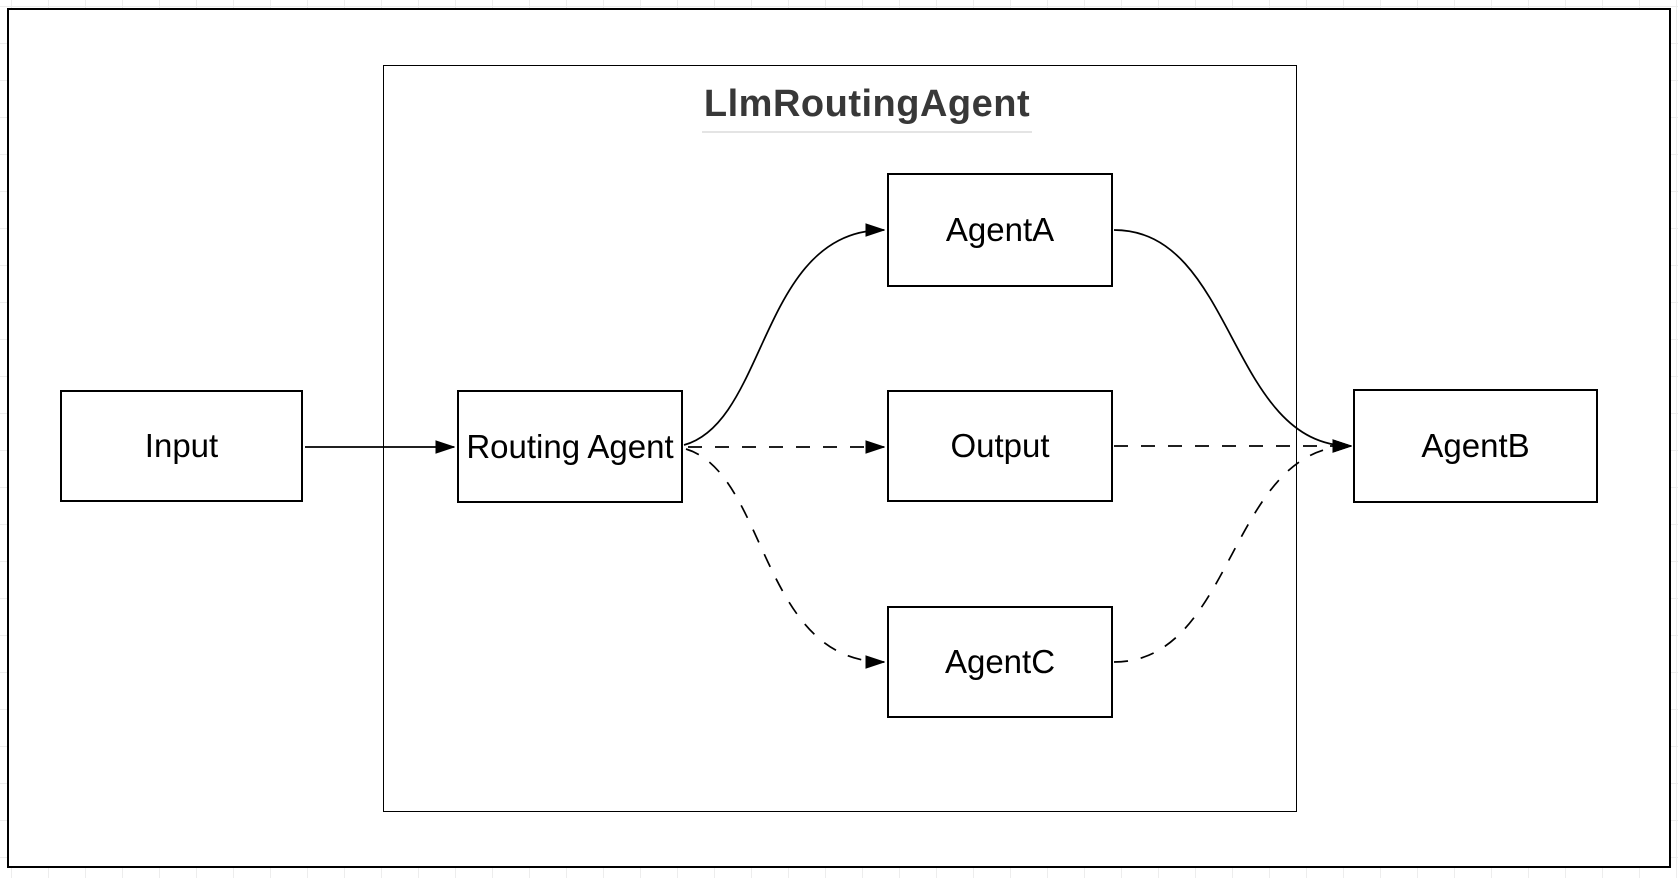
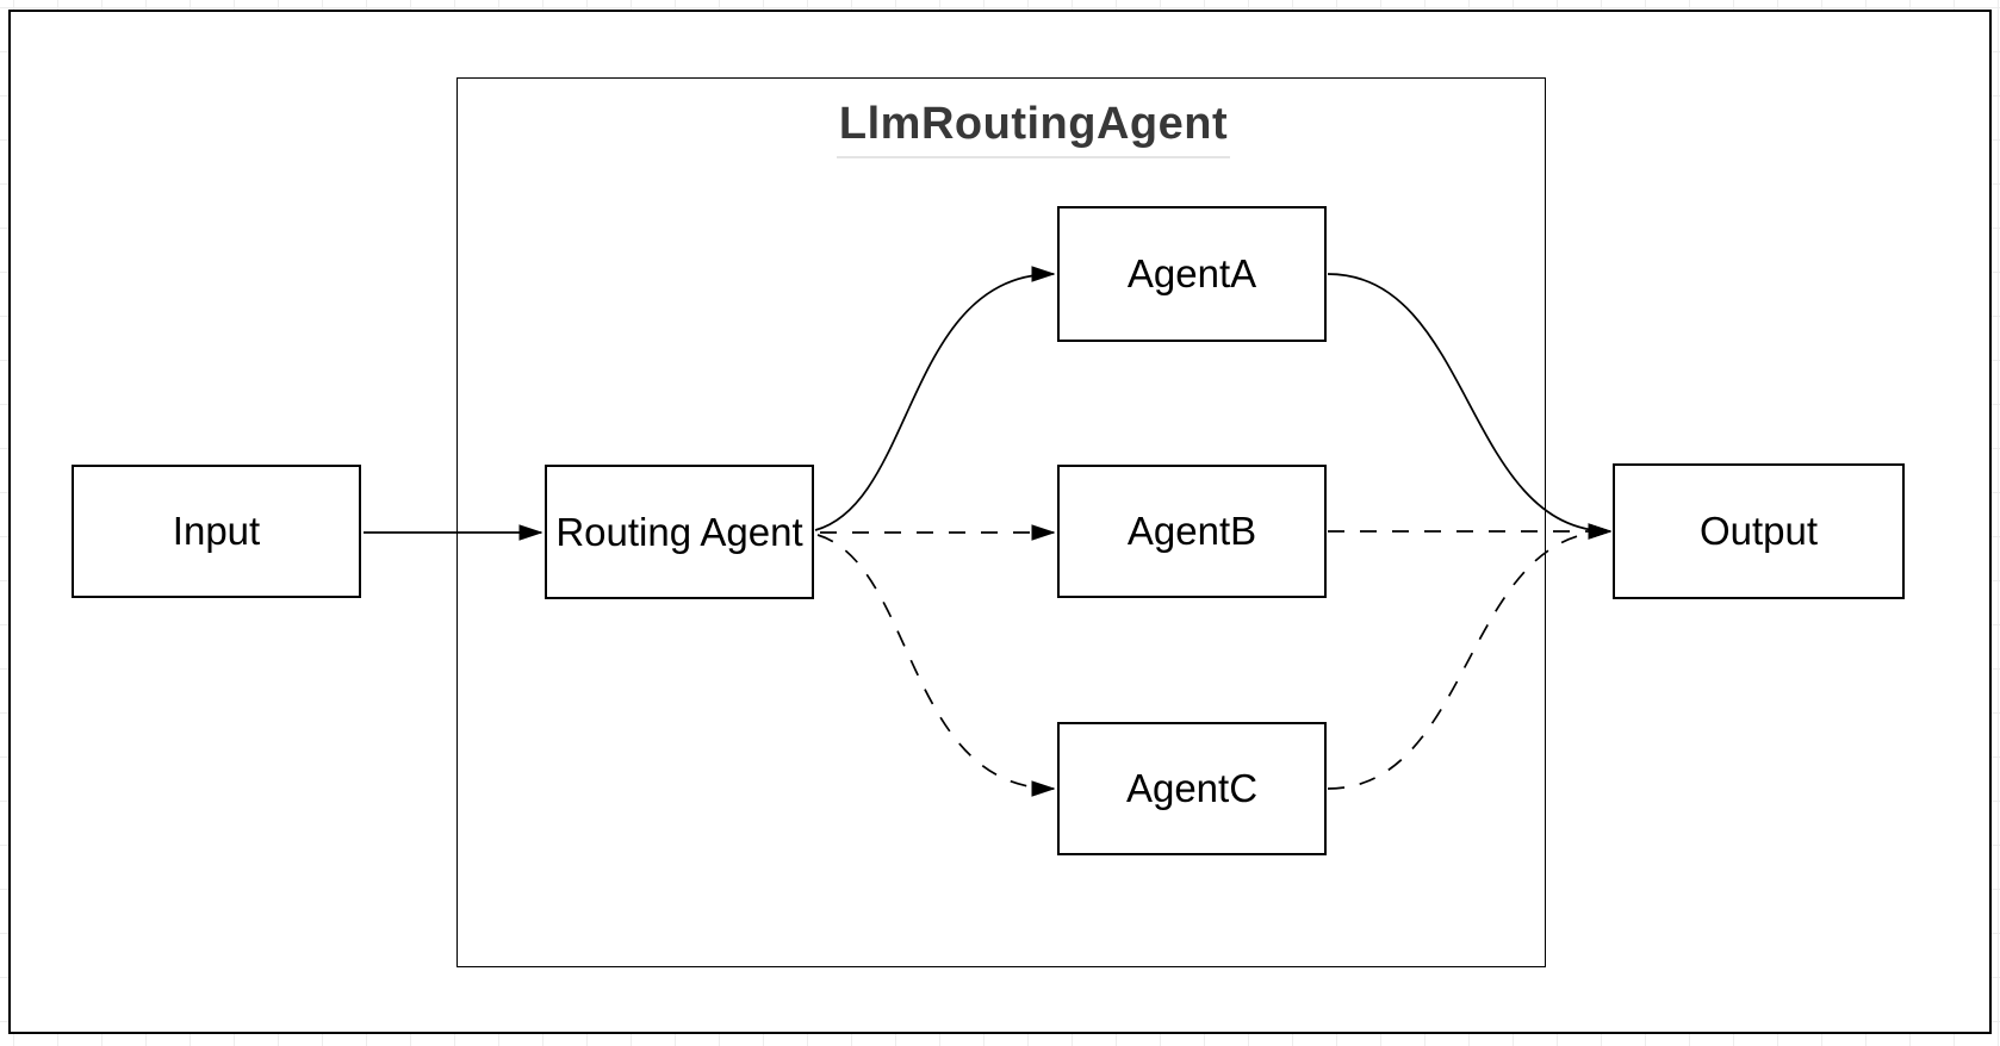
  LlmRoutingAgent
  Input
  Routing Agent
  AgentA
- Output
+ AgentB
  AgentC
- AgentB
+ Output
